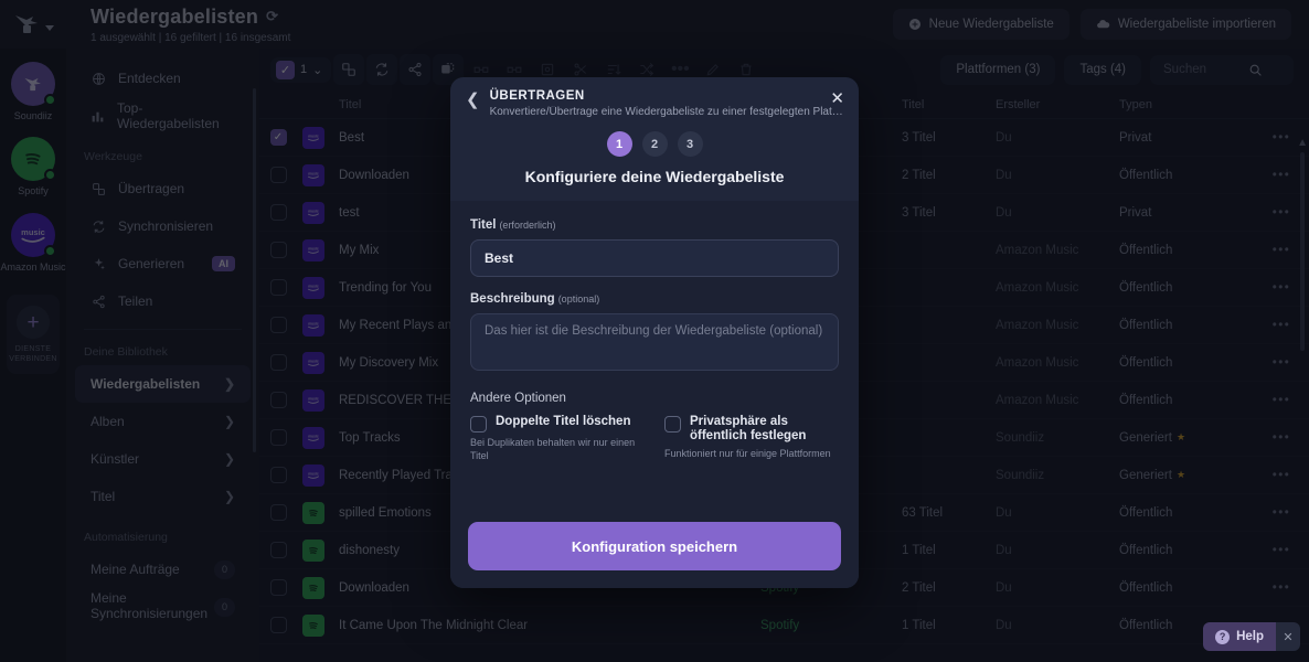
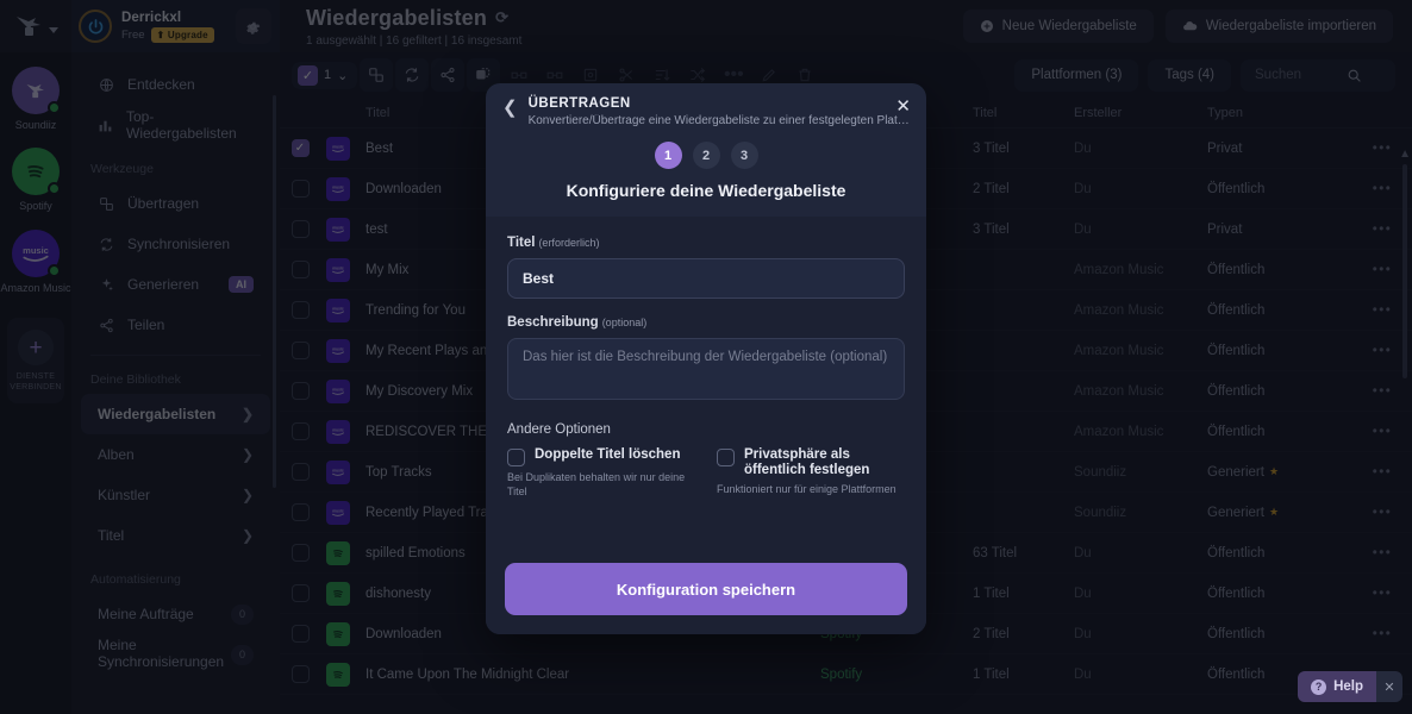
+ Derrickxl
+ Free
+ ⬆ Upgrade
  Wiedergabelisten
  ⟳
  1 ausgewählt | 16 gefiltert | 16 insgesamt
  Neue Wiedergabeliste
  Wiedergabeliste importieren
  Soundiiz
  Spotify
  music
  Amazon Music
  +
  Entdecken
  Top-Wiedergabelisten
  Werkzeuge
  Übertragen
  Synchronisieren
  Generieren
  AI
  Teilen
  Deine Bibliothek
  Wiedergabelisten
  ❯
  Alben
  ❯
  Künstler
  ❯
  Titel
  ❯
  Automatisierung
  Meine Aufträge
  Meine Synchronisierung
  ✓
  1
  ⌄
  •••
  Plattformen (3)
  Tags (4)
  Suchen
  Titel
  Titel
  Ersteller
  Typen
  ✓
  Best
  3 Titel
  Du
  Privat
  •••
  Downloaden
  2 Titel
  Du
  Öffentlich
  •••
  test
  3 Titel
  Du
  Privat
  •••
  My Mix
  Amazon Music
  Öffentlich
  •••
  Trending for You
  Amazon Music
  Öffentlich
  •••
  My Recent Plays an
  Amazon Music
  Öffentlich
  •••
  My Discovery Mix
  Amazon Music
  Öffentlich
  •••
  Amazon Music
  Öffentlich
  •••
  Top Tracks
  Soundiiz
  Generiert
  ★
  •••
  Recently Played Tra
  Soundiiz
  Generiert
  ★
  •••
  spilled Emotions
  63 Titel
  Du
  Öffentlich
  •••
  dishonesty
  1 Titel
  Du
  Öffentlich
  •••
  Downloaden
  2 Titel
  Du
  Öffentlich
  •••
  It Came Upon The Midnight Clear
  Spotify
  1 Titel
  Du
  Öffentlich
  ▲
  ?
  Help
  ✕
  ❮
  ÜBERTRAGEN
  Konvertiere/Übertrage eine Wiedergabeliste zu einer festgelegten Plattf..
  ✕
  1
  2
  3
  Konfiguriere deine Wiedergabeliste
  Titel (erforderlich)
  Best
  Beschreibung (optional)
  Das hier ist die Beschreibung der Wiedergabeliste (optional)
  Andere Optionen
  Doppelte Titel löschen
- Bei Duplikaten behalten wir nur einen Titel
+ Bei Duplikaten behalten wir nur deine Titel
  Privatsphäre als öffentlich festlegen
  Funktioniert nur für einige Plattformen
  Konfiguration speichern
